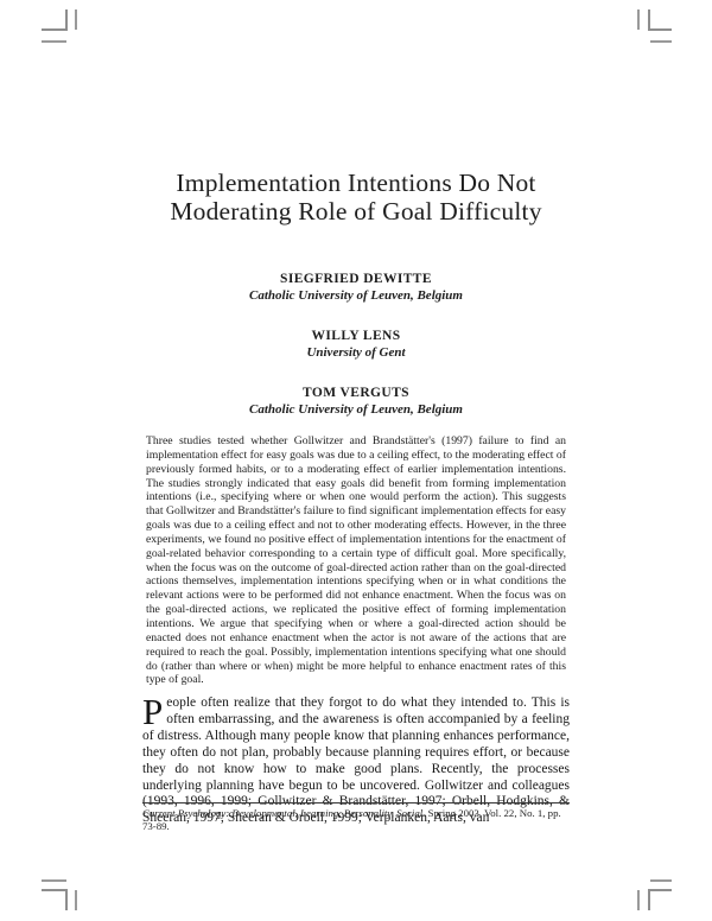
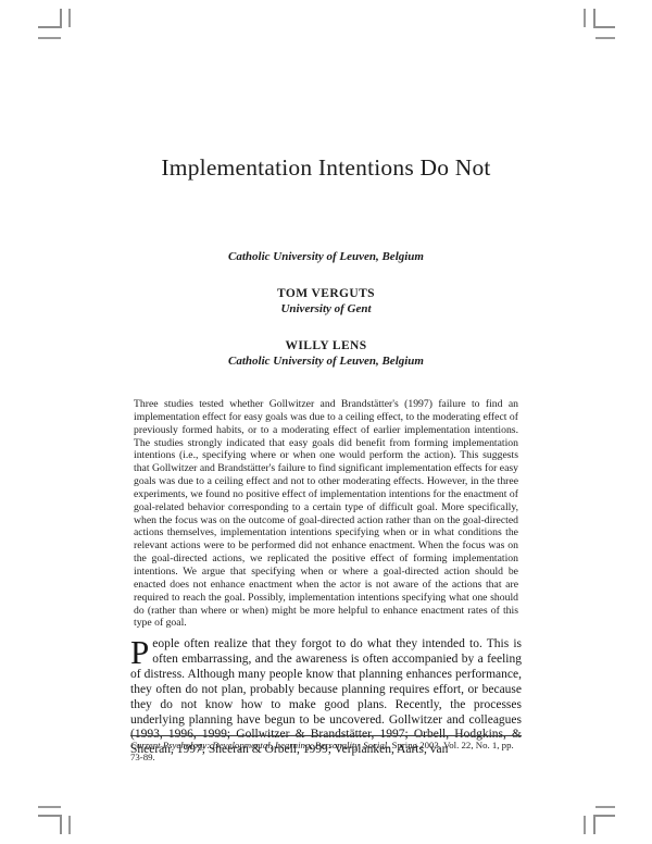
  Implementation Intentions Do Not
- Moderating Role of Goal Difficulty
- SIEGFRIED DEWITTE
  Catholic University of Leuven, Belgium
- WILLY LENS
+ TOM VERGUTS
  University of Gent
- TOM VERGUTS
+ WILLY LENS
  Catholic University of Leuven, Belgium
  Three studies tested whether Gollwitzer and Brandstätter's (1997) failure to find an implementation effect for easy goals was due to a ceiling effect, to the moderating effect of previously formed habits, or to a moderating effect of earlier implementation intentions. The studies strongly indicated that easy goals did benefit from forming implementation intentions (i.e., specifying where or when one would perform the action). This suggests that Gollwitzer and Brandstätter's failure to find significant implementation effects for easy goals was due to a ceiling effect and not to other moderating effects. However, in the three experiments, we found no positive effect of implementation intentions for the enactment of goal-related behavior corresponding to a certain type of difficult goal. More specifically, when the focus was on the outcome of goal-directed action rather than on the goal-directed actions themselves, implementation intentions specifying when or in what conditions the relevant actions were to be performed did not enhance enactment. When the focus was on the goal-directed actions, we replicated the positive effect of forming implementation intentions. We argue that specifying when or where a goal-directed action should be enacted does not enhance enactment when the actor is not aware of the actions that are required to reach the goal. Possibly, implementation intentions specifying what one should do (rather than where or when) might be more helpful to enhance enactment rates of this type of goal.
  P
  eople often realize that they forgot to do what they intended to. This is often embarrassing, and the awareness is often accompanied by a feeling of distress. Although many people know that planning enhances performance, they often do not plan, probably because planning requires effort, or because they do not know how to make good plans. Recently, the processes underlying planning have begun to be uncovered. Gollwitzer and colleagues (1993, 1996, 1999; Gollwitzer & Brandstätter, 1997; Orbell, Hodgkins, & Sheeran, 1997; Sheeran & Orbell, 1999; Verplanken, Aarts, van
  Current Psychology: Developmental, Learning, Personality, Social. Spring 2003, Vol. 22, No. 1, pp. 73-89.
